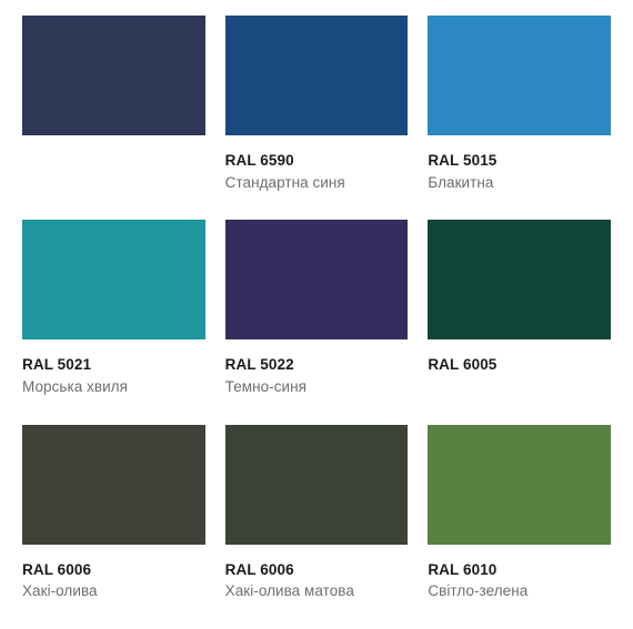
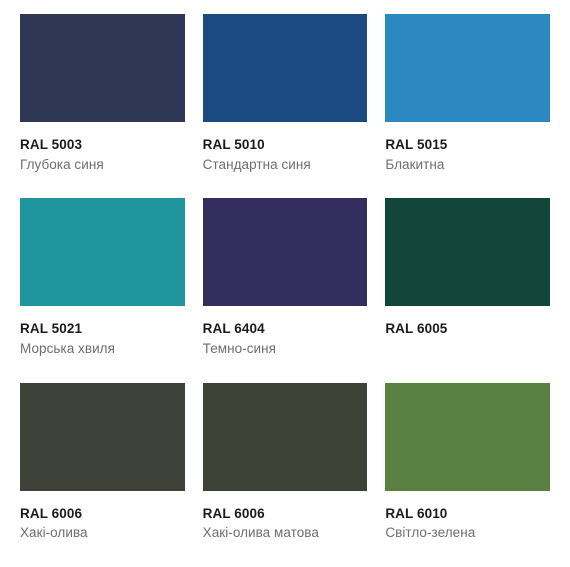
+ RAL 5003
+ Глубока синя
- RAL 6590
+ RAL 5010
  Стандартна синя
  RAL 5015
  Блакитна
  RAL 5021
  Морська хвиля
- RAL 5022
+ RAL 6404
  Темно-синя
  RAL 6005
  RAL 6006
  Хакі-олива
  RAL 6006
  Хакі-олива матова
  RAL 6010
  Світло-зелена
